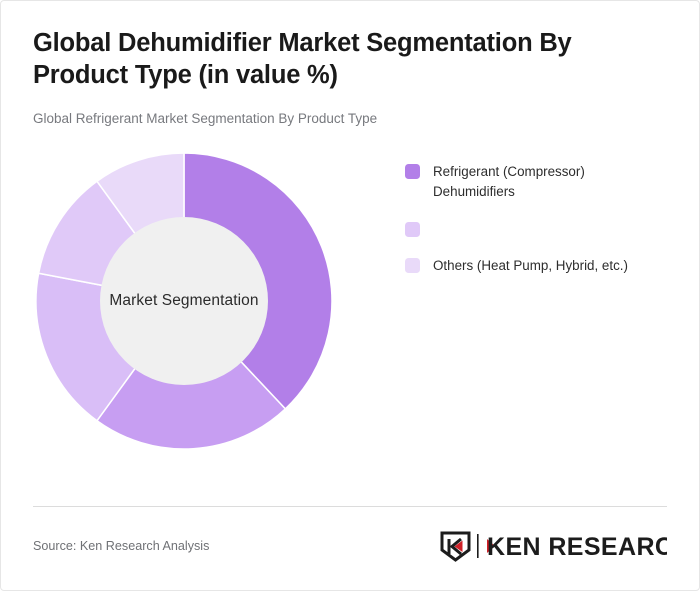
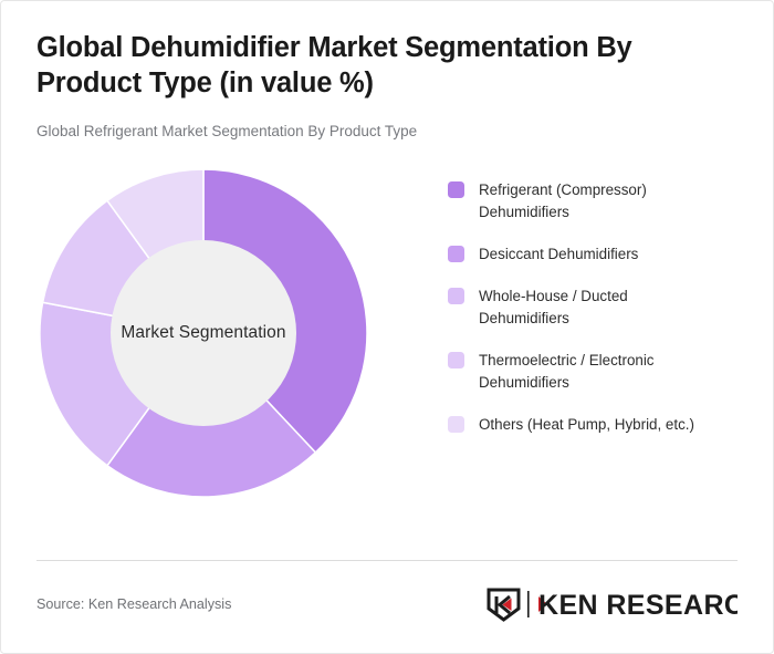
  Global Dehumidifier Market Segmentation By Product Type (in value %)
  Global Refrigerant Market Segmentation By Product Type
  Market Segmentation
  Refrigerant (Compressor) Dehumidifiers
+ Desiccant Dehumidifiers
+ Whole-House / Ducted Dehumidifiers
+ Thermoelectric / Electronic Dehumidifiers
  Others (Heat Pump, Hybrid, etc.)
  Source: Ken Research Analysis
  KEN RESEARC
